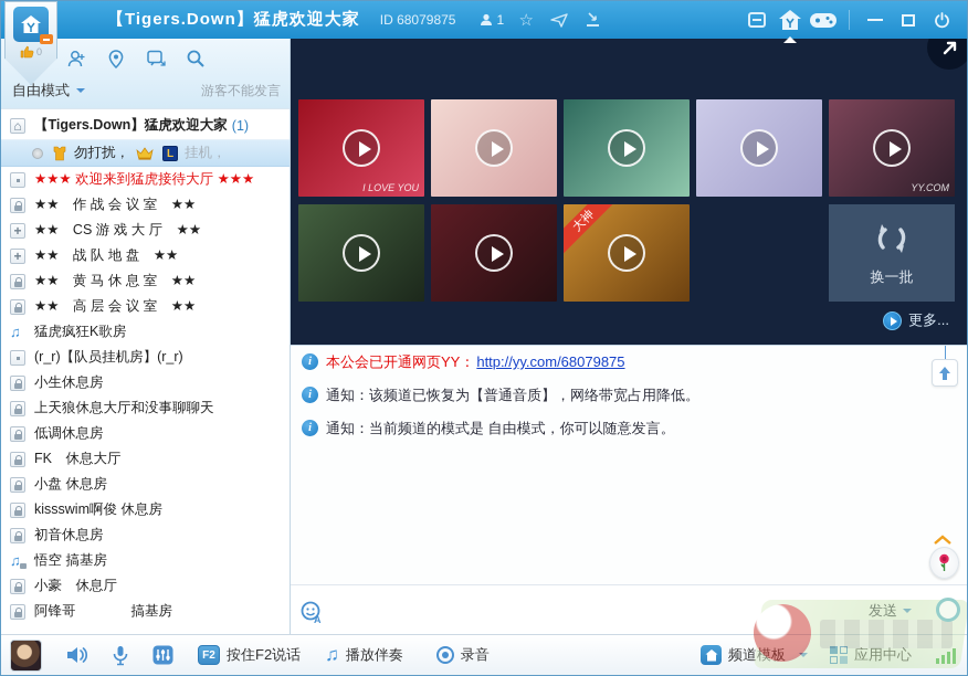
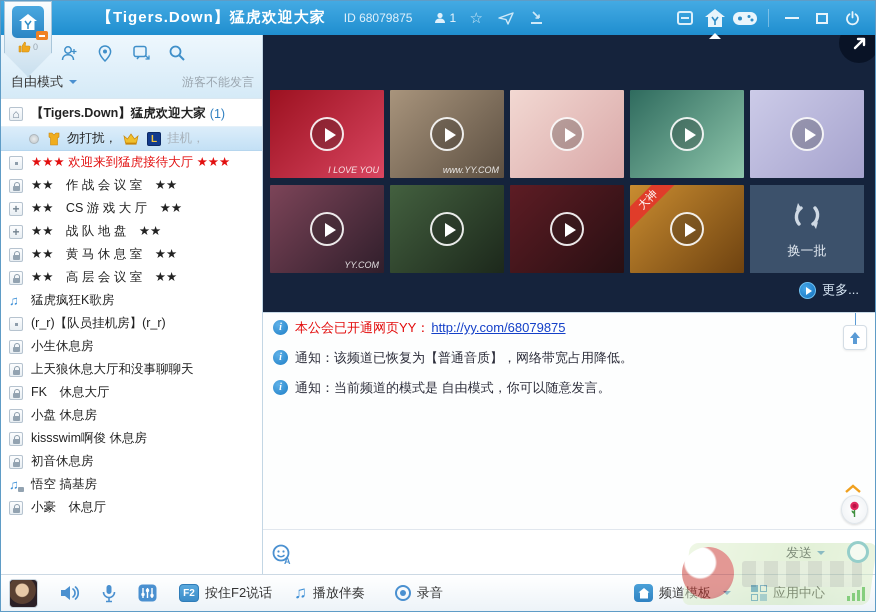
  【Tigers.Down】猛虎欢迎大家
  ID 68079875
  1
  ☆
  0
  自由模式
  游客不能发言
  【Tigers.Down】猛虎欢迎大家
  (1)
  勿打扰，
  L
  挂机，
  ★★★ 欢迎来到猛虎接待大厅 ★★★
  ★★ 作 战 会 议 室 ★★
  ★★ CS 游 戏 大 厅 ★★
  ★★ 战 队 地 盘 ★★
  ★★ 黄 马 休 息 室 ★★
  ★★ 高 层 会 议 室 ★★
  猛虎疯狂K歌房
  (r_r)【队员挂机房】(r_r)
  小生休息房
  上天狼休息大厅和没事聊聊天
- 低调休息房
  FK 休息大厅
  小盘 休息房
  kissswim啊俊 休息房
  初音休息房
  悟空 搞基房
  小豪 休息厅
- 阿锋哥 搞基房
  I LOVE YOU
+ www.YY.COM
  YY.COM
  换一批
  更多...
  i
  本公会已开通网页YY： http://yy.com/68079875
  i
  通知：该频道已恢复为【普通音质】，网络带宽占用降低。
  i
  通知：当前频道的模式是 自由模式，你可以随意发言。
  A
  发送
  F2
  按住F2说话
  ♫
  播放伴奏
  录音
  频道模板
  应用中心
